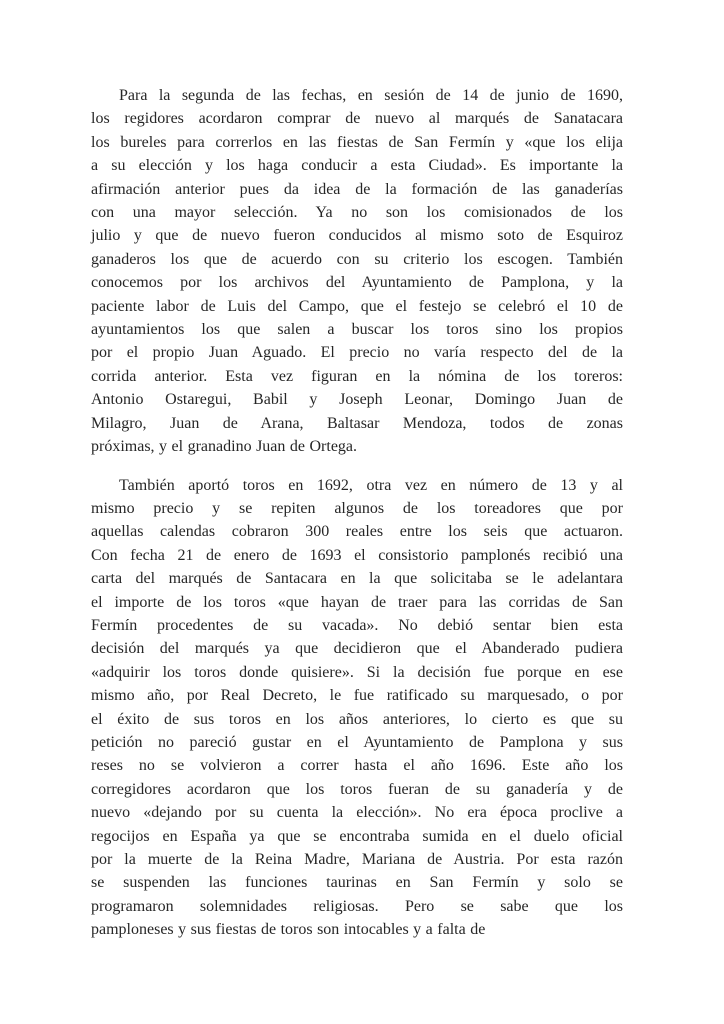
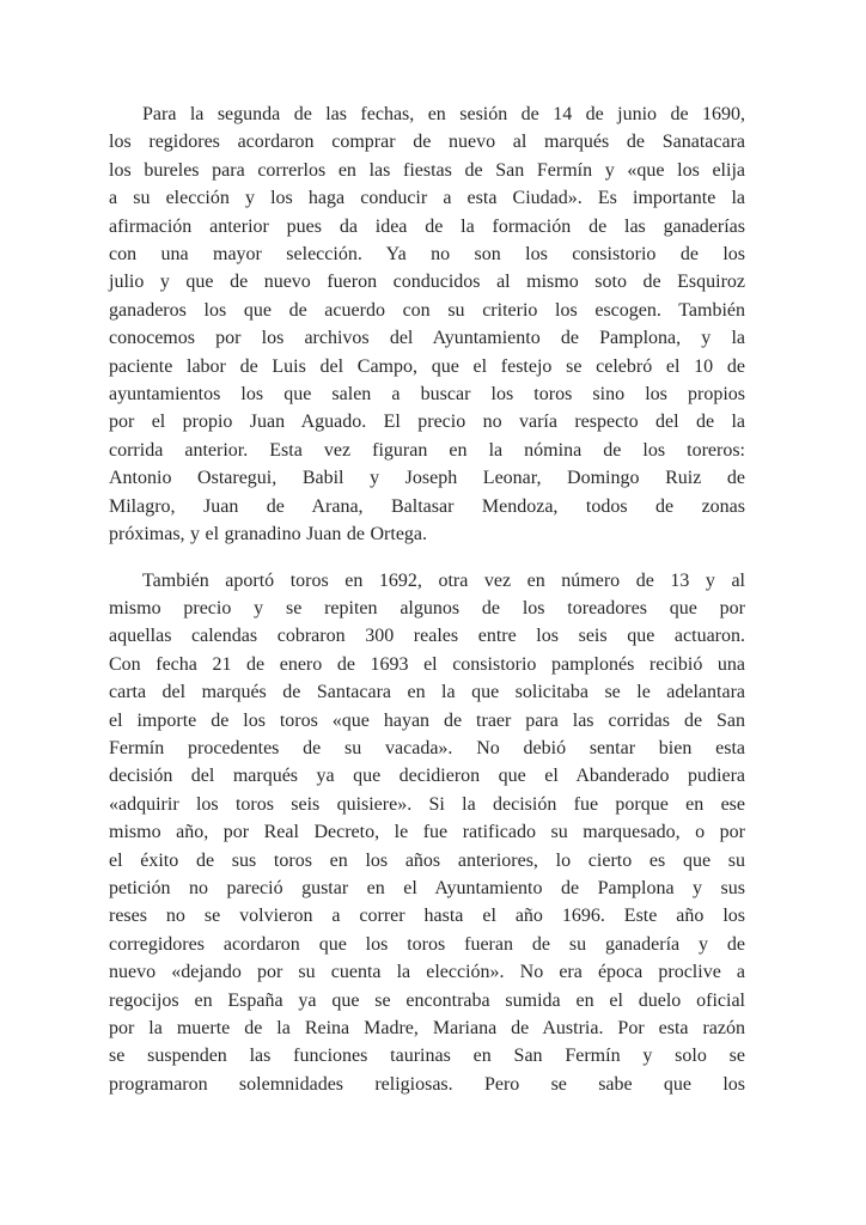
  Para la segunda de las fechas, en sesión de 14 de junio de 1690,
  los regidores acordaron comprar de nuevo al marqués de Sanatacara
  los bureles para correrlos en las fiestas de San Fermín y «que los elija
  a su elección y los haga conducir a esta Ciudad». Es importante la
  afirmación anterior pues da idea de la formación de las ganaderías
- con una mayor selección. Ya no son los comisionados de los
+ con una mayor selección. Ya no son los consistorio de los
  julio y que de nuevo fueron conducidos al mismo soto de Esquiroz
  ganaderos los que de acuerdo con su criterio los escogen. También
  conocemos por los archivos del Ayuntamiento de Pamplona, y la
  paciente labor de Luis del Campo, que el festejo se celebró el 10 de
  ayuntamientos los que salen a buscar los toros sino los propios
  por el propio Juan Aguado. El precio no varía respecto del de la
  corrida anterior. Esta vez figuran en la nómina de los toreros:
- Antonio Ostaregui, Babil y Joseph Leonar, Domingo Juan de
+ Antonio Ostaregui, Babil y Joseph Leonar, Domingo Ruiz de
  Milagro, Juan de Arana, Baltasar Mendoza, todos de zonas
  próximas, y el granadino Juan de Ortega.
  También aportó toros en 1692, otra vez en número de 13 y al
  mismo precio y se repiten algunos de los toreadores que por
  aquellas calendas cobraron 300 reales entre los seis que actuaron.
  Con fecha 21 de enero de 1693 el consistorio pamplonés recibió una
  carta del marqués de Santacara en la que solicitaba se le adelantara
  el importe de los toros «que hayan de traer para las corridas de San
  Fermín procedentes de su vacada». No debió sentar bien esta
  decisión del marqués ya que decidieron que el Abanderado pudiera
- «adquirir los toros donde quisiere». Si la decisión fue porque en ese
+ «adquirir los toros seis quisiere». Si la decisión fue porque en ese
  mismo año, por Real Decreto, le fue ratificado su marquesado, o por
  el éxito de sus toros en los años anteriores, lo cierto es que su
  petición no pareció gustar en el Ayuntamiento de Pamplona y sus
  reses no se volvieron a correr hasta el año 1696. Este año los
  corregidores acordaron que los toros fueran de su ganadería y de
  nuevo «dejando por su cuenta la elección». No era época proclive a
  regocijos en España ya que se encontraba sumida en el duelo oficial
  por la muerte de la Reina Madre, Mariana de Austria. Por esta razón
  se suspenden las funciones taurinas en San Fermín y solo se
  programaron solemnidades religiosas. Pero se sabe que los
- pamploneses y sus fiestas de toros son intocables y a falta de
